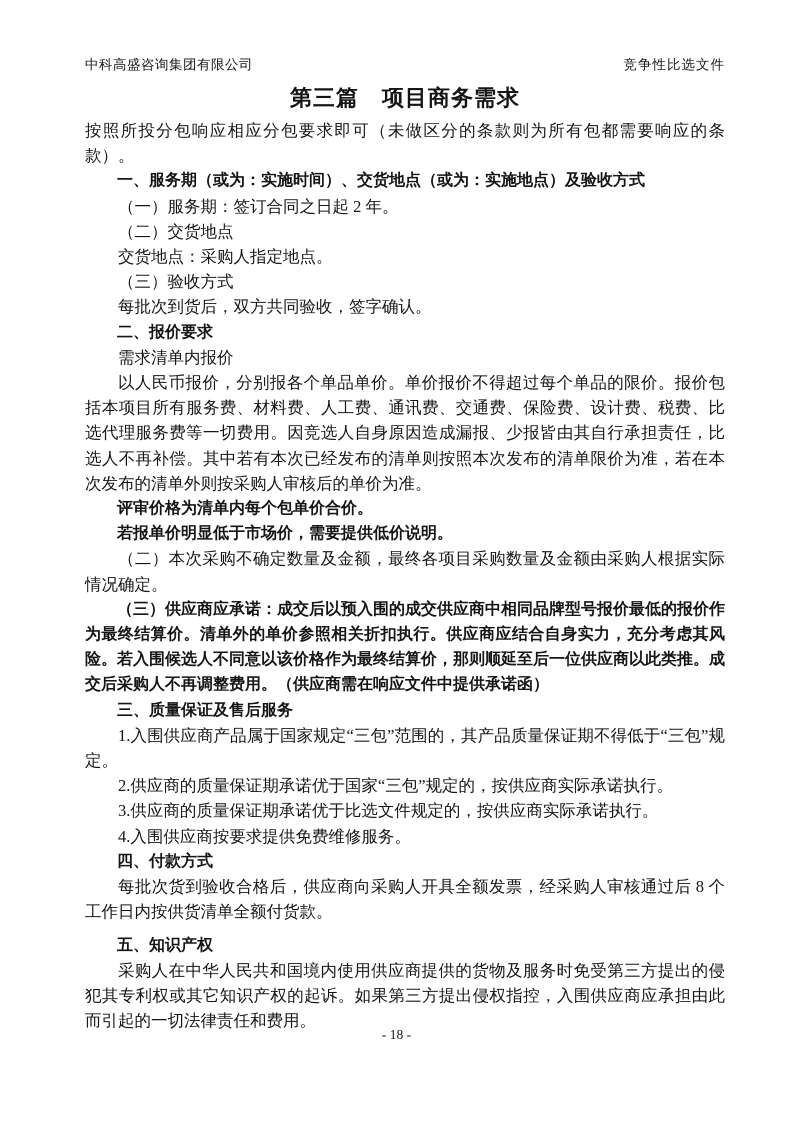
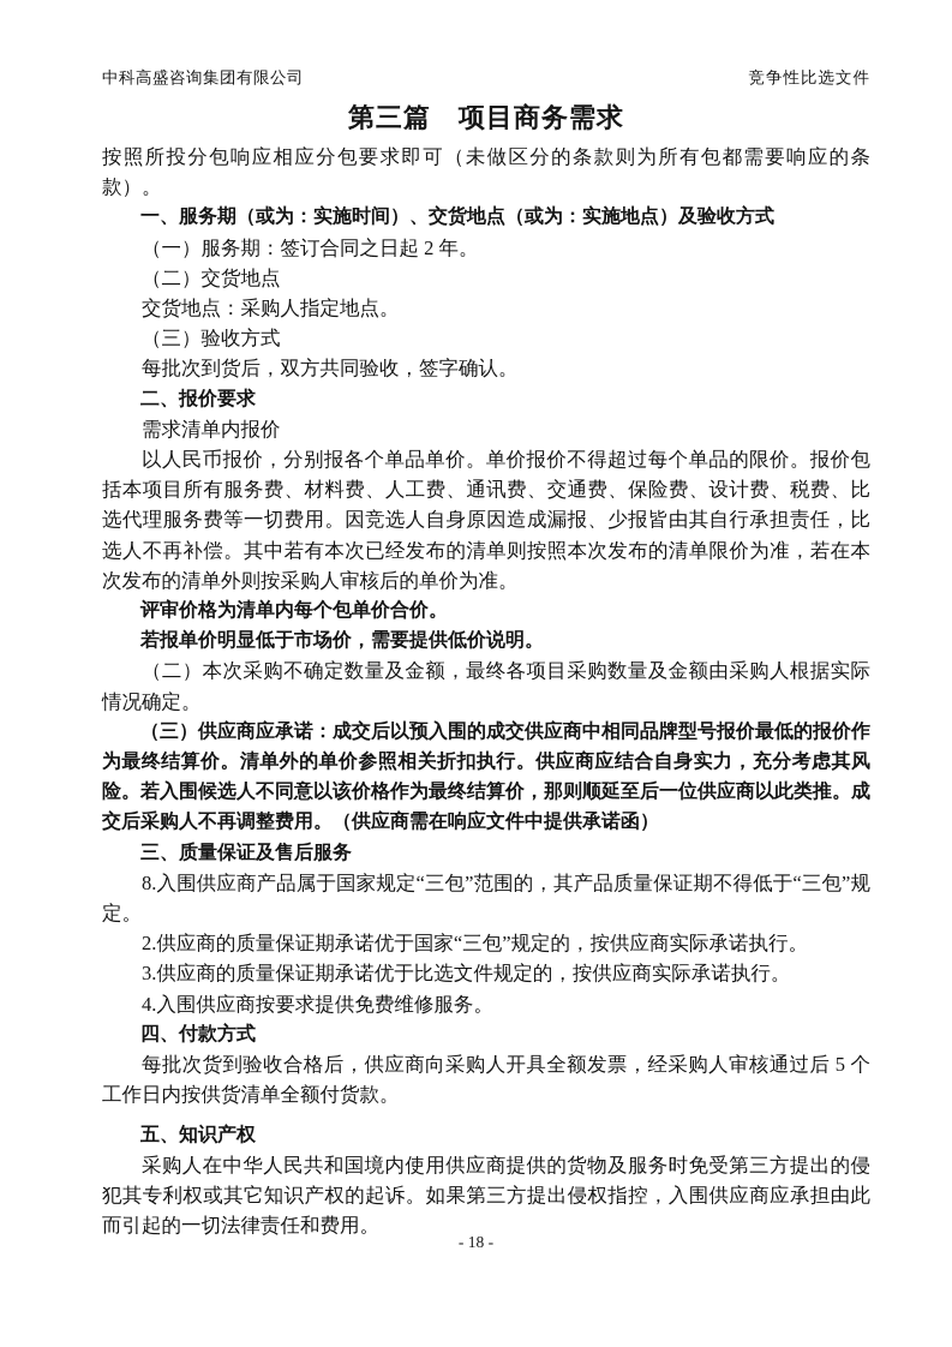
  中科高盛咨询集团有限公司
  竞争性比选文件
  第三篇 项目商务需求
  按照所投分包响应相应分包要求即可（未做区分的条款则为所有包都需要响应的条款）。
  一、服务期（或为：实施时间）、交货地点（或为：实施地点）及验收方式
  （一）服务期：签订合同之日起 2 年。
  （二）交货地点
  交货地点：采购人指定地点。
  （三）验收方式
  每批次到货后，双方共同验收，签字确认。
  二、报价要求
  需求清单内报价
  以人民币报价，分别报各个单品单价。单价报价不得超过每个单品的限价。报价包括本项目所有服务费、材料费、人工费、通讯费、交通费、保险费、设计费、税费、比选代理服务费等一切费用。因竞选人自身原因造成漏报、少报皆由其自行承担责任，比选人不再补偿。其中若有本次已经发布的清单则按照本次发布的清单限价为准，若在本次发布的清单外则按采购人审核后的单价为准。
  评审价格为清单内每个包单价合价。
  若报单价明显低于市场价，需要提供低价说明。
  （二）本次采购不确定数量及金额，最终各项目采购数量及金额由采购人根据实际情况确定。
  （三）供应商应承诺：成交后以预入围的成交供应商中相同品牌型号报价最低的报价作为最终结算价。清单外的单价参照相关折扣执行。供应商应结合自身实力，充分考虑其风险。若入围候选人不同意以该价格作为最终结算价，那则顺延至后一位供应商以此类推。成交后采购人不再调整费用。（供应商需在响应文件中提供承诺函）
  三、质量保证及售后服务
- 1.入围供应商产品属于国家规定“三包”范围的，其产品质量保证期不得低于“三包”规定。
+ 8.入围供应商产品属于国家规定“三包”范围的，其产品质量保证期不得低于“三包”规定。
  2.供应商的质量保证期承诺优于国家“三包”规定的，按供应商实际承诺执行。
  3.供应商的质量保证期承诺优于比选文件规定的，按供应商实际承诺执行。
  4.入围供应商按要求提供免费维修服务。
  四、付款方式
- 每批次货到验收合格后，供应商向采购人开具全额发票，经采购人审核通过后 8 个工作日内按供货清单全额付货款。
+ 每批次货到验收合格后，供应商向采购人开具全额发票，经采购人审核通过后 5 个工作日内按供货清单全额付货款。
  五、知识产权
  采购人在中华人民共和国境内使用供应商提供的货物及服务时免受第三方提出的侵犯其专利权或其它知识产权的起诉。如果第三方提出侵权指控，入围供应商应承担由此而引起的一切法律责任和费用。
  - 18 -
